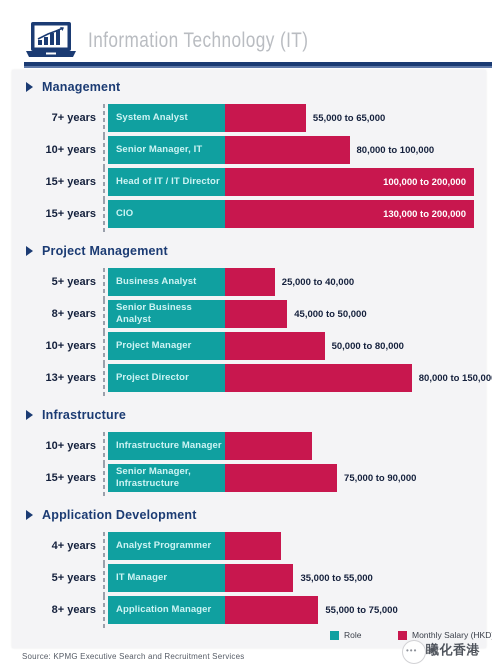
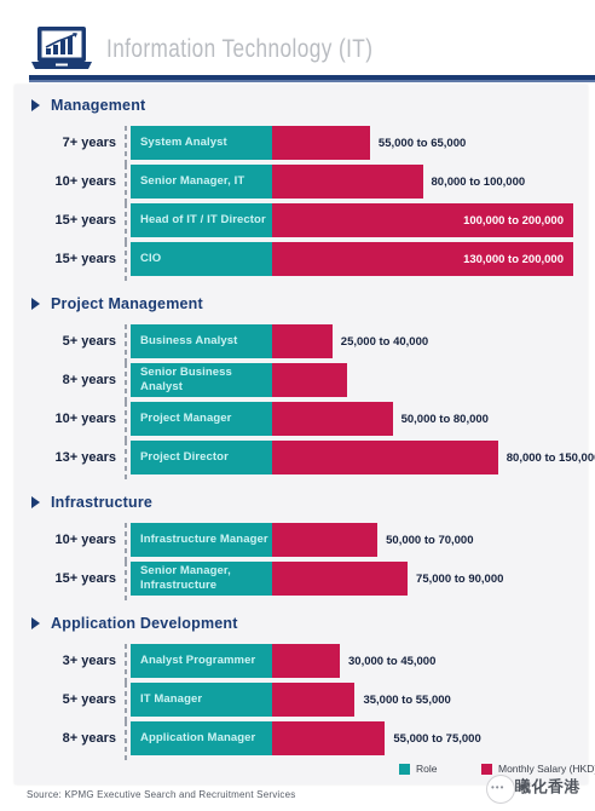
  Information Technology (IT)
  Management
  7+ years
  System Analyst
  55,000 to 65,000
  10+ years
  Senior Manager, IT
  80,000 to 100,000
  15+ years
  Head of IT / IT Director
  100,000 to 200,000
  15+ years
  CIO
  130,000 to 200,000
  Project Management
  5+ years
  Business Analyst
  25,000 to 40,000
  8+ years
  Senior Business Analyst
- 45,000 to 50,000
  10+ years
  Project Manager
  50,000 to 80,000
  13+ years
  Project Director
  80,000 to 150,00
  Infrastructure
  10+ years
  Infrastructure Manager
+ 50,000 to 70,000
  15+ years
  Senior Manager,
  Infrastructure
  75,000 to 90,000
  Application Development
- 4+ years
+ 3+ years
  Analyst Programmer
+ 30,000 to 45,000
  5+ years
  IT Manager
  35,000 to 55,000
  8+ years
  Application Manager
  55,000 to 75,000
  Role
  Monthly Salary (HKD
  Source: KPMG Executive Search and Recruitment Services
  •••
  䂀化香港
